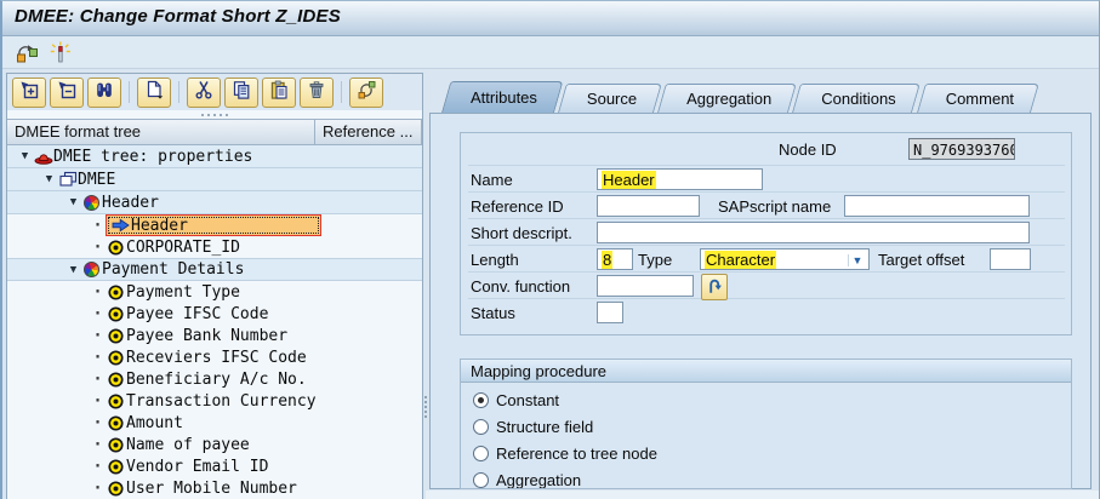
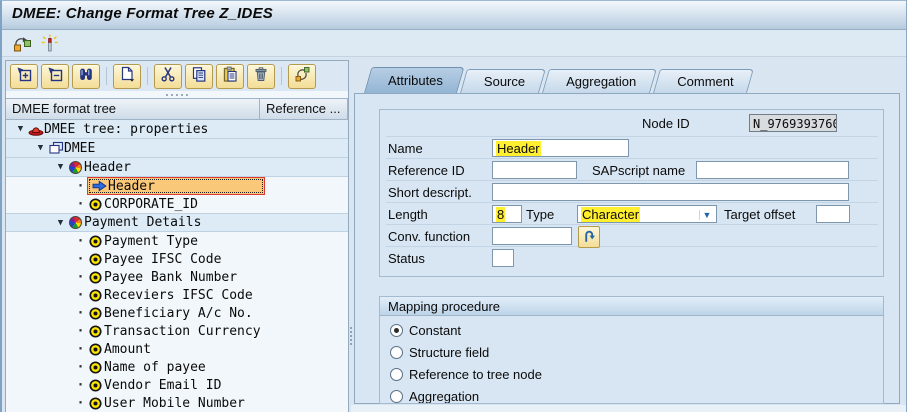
- DMEE: Change Format Short Z_IDES
+ DMEE: Change Format Tree Z_IDES
  DMEE format tree
  Reference ...
  ▼
  DMEE tree: properties
  ▼
  DMEE
  ▼
  Header
  ·
  Header
  ·
  CORPORATE_ID
  ▼
  Payment Details
  ·
  Payment Type
  ·
  Payee IFSC Code
  ·
  Payee Bank Number
  ·
  Receviers IFSC Code
  ·
  Beneficiary A/c No.
  ·
  Transaction Currency
  ·
  Amount
  ·
  Name of payee
  ·
  Vendor Email ID
  ·
  User Mobile Number
  Attributes
  Source
  Aggregation
- Conditions
  Comment
  Node ID
  N_9769393760
  Name
  Header
  Reference ID
  SAPscript name
  Short descript.
  Length
  8
  Type
  Character
  ▼
  Target offset
  Conv. function
  Status
  Mapping procedure
  Constant
  Structure field
  Reference to tree node
  Aggregation
